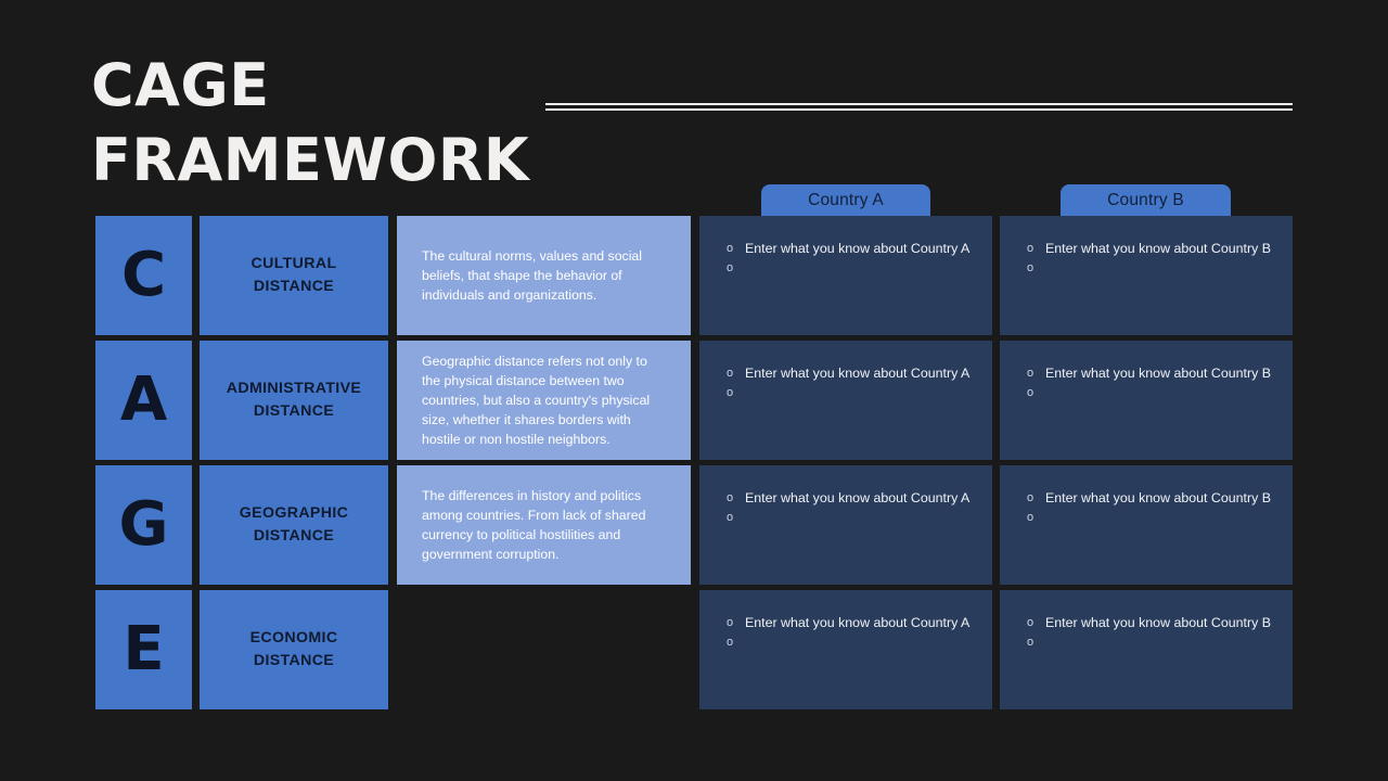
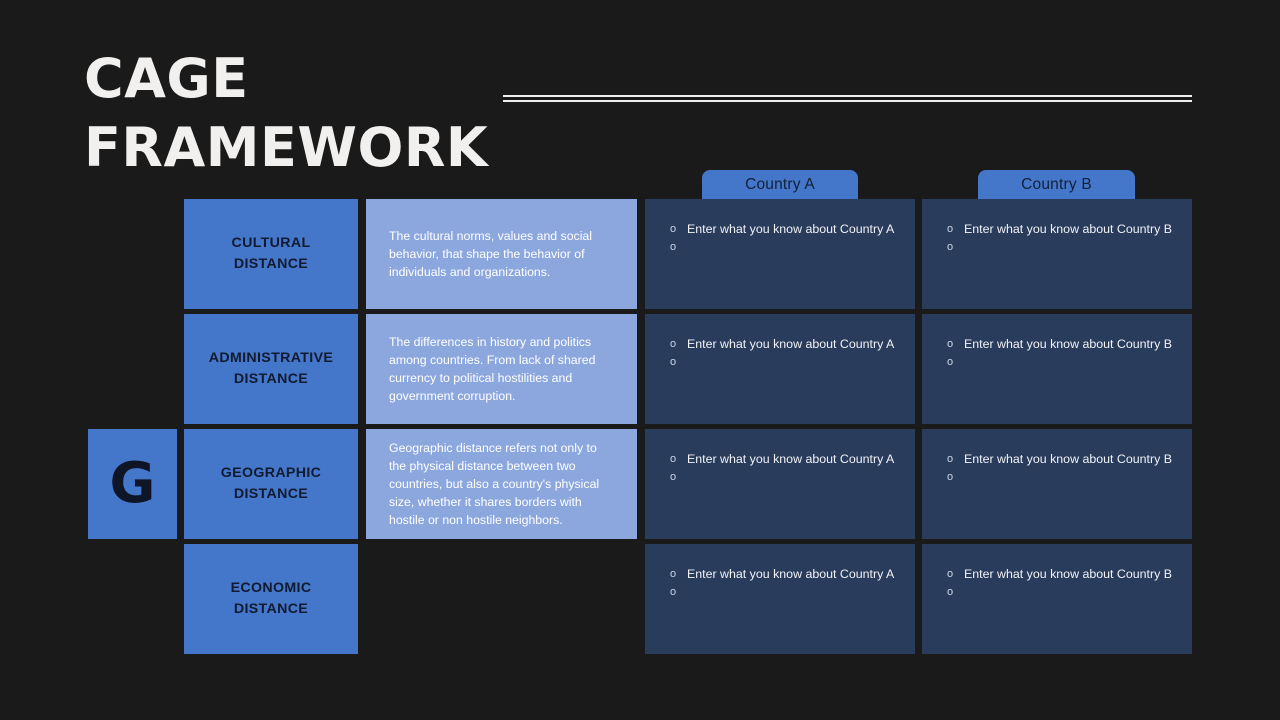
  CAGE
  FRAMEWORK
  Country A
  Country B
- C
  CULTURAL
  DISTANCE
- The cultural norms, values and social beliefs, that shape the behavior of individuals and organizations.
+ The cultural norms, values and social behavior, that shape the behavior of individuals and organizations.
  o
  Enter what you know about Country A
  o
  o
  Enter what you know about Country B
  o
- A
  ADMINISTRATIVE
  DISTANCE
- Geographic distance refers not only to the physical distance between two countries, but also a country's physical size, whether it shares borders with hostile or non hostile neighbors.
+ The differences in history and politics among countries. From lack of shared currency to political hostilities and government corruption.
  o
  Enter what you know about Country A
  o
  o
  Enter what you know about Country B
  o
  G
  GEOGRAPHIC
  DISTANCE
- The differences in history and politics among countries. From lack of shared currency to political hostilities and government corruption.
+ Geographic distance refers not only to the physical distance between two countries, but also a country's physical size, whether it shares borders with hostile or non hostile neighbors.
  o
  Enter what you know about Country A
  o
  o
  Enter what you know about Country B
  o
- E
  ECONOMIC
  DISTANCE
  o
  Enter what you know about Country A
  o
  o
  Enter what you know about Country B
  o
